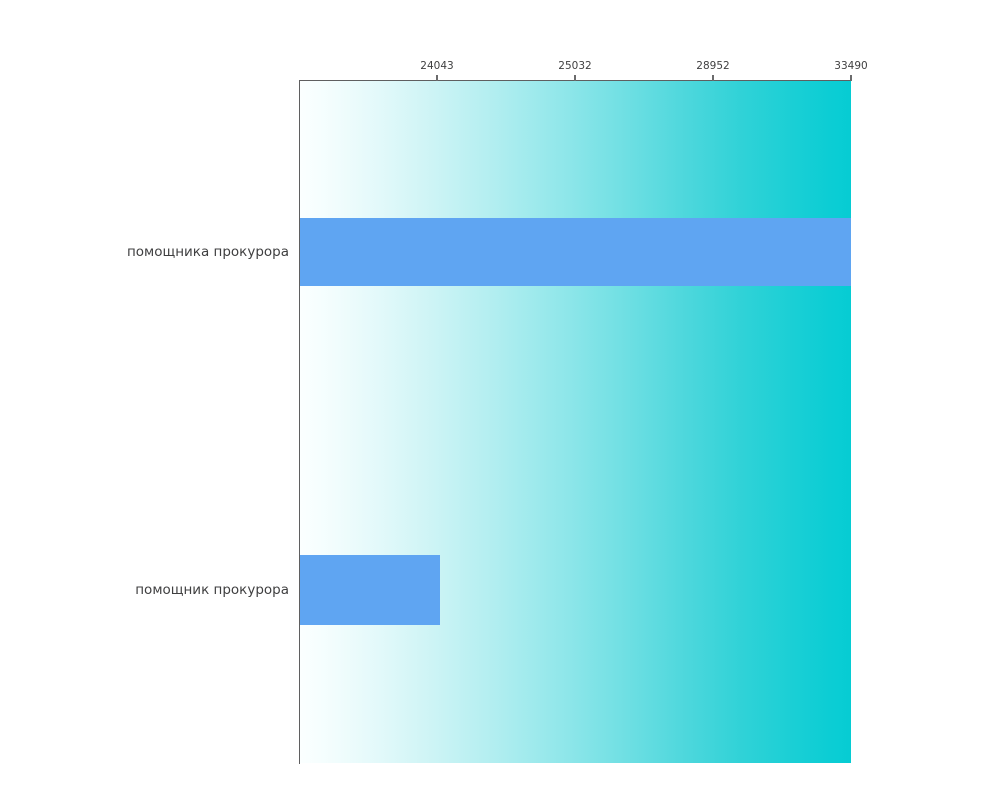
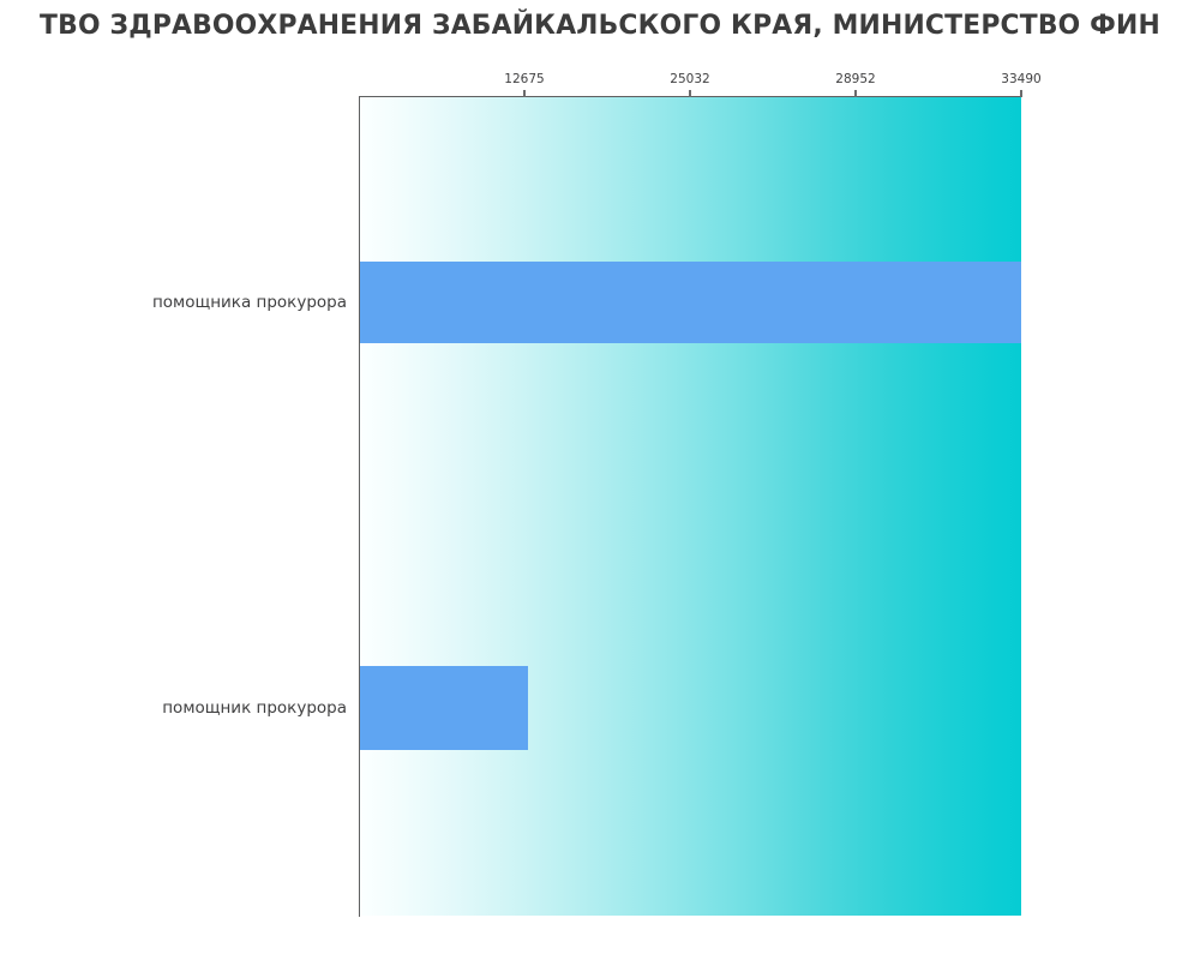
+ ТВО ЗДРАВООХРАНЕНИЯ ЗАБАЙКАЛЬСКОГО КРАЯ, МИНИСТЕРСТВО ФИН
- 24043
+ 12675
  25032
  28952
  33490
  помощника прокурора
  помощник прокурора
